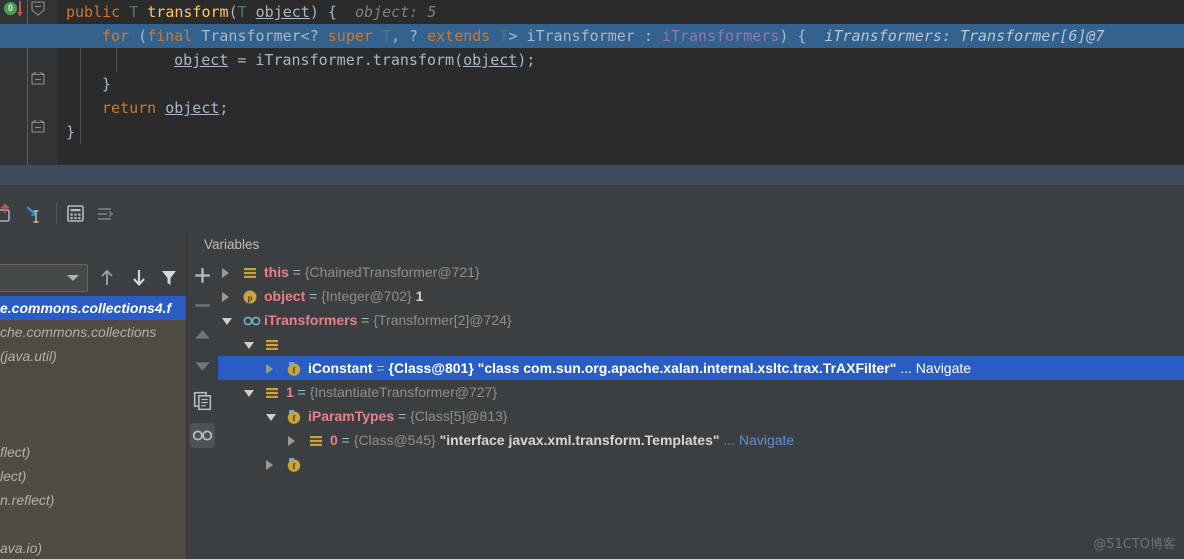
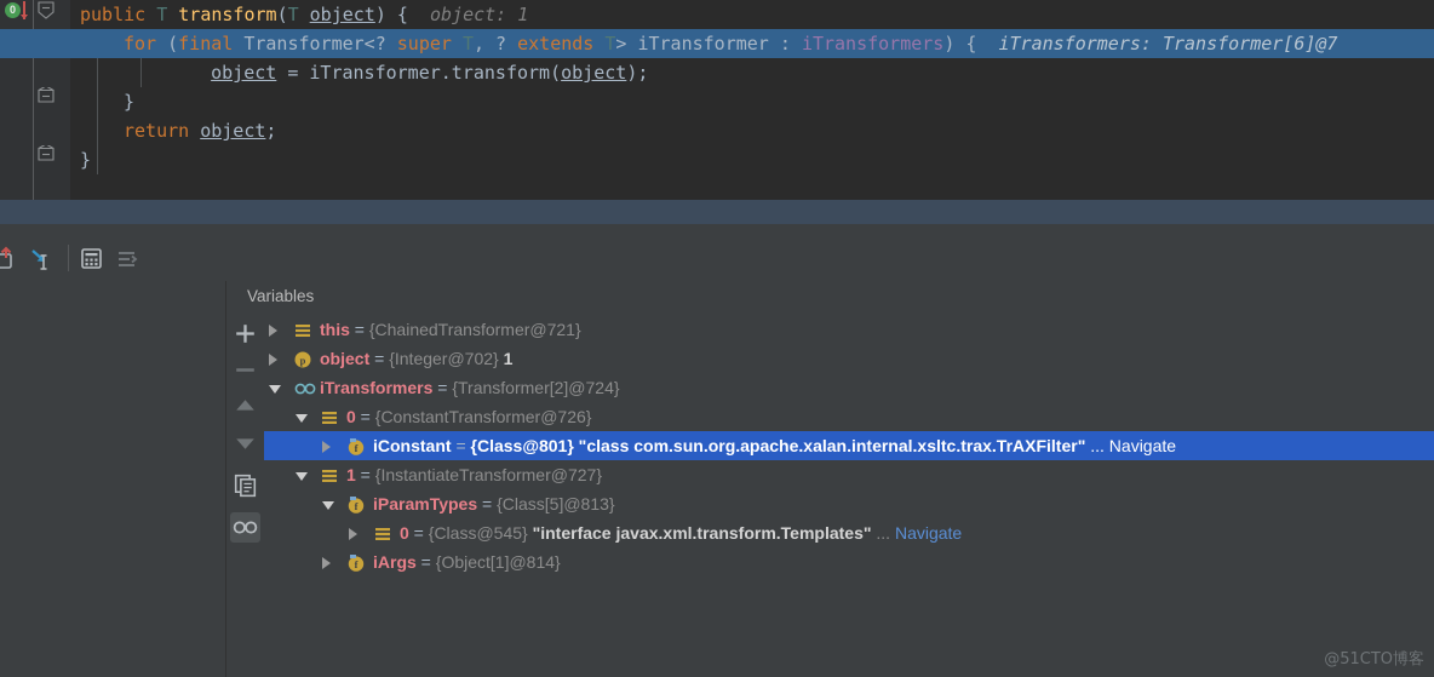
  0
- public T transform(T object) { object: 5
+ public T transform(T object) { object: 1
  for (final Transformer<? super T, ? extends T> iTransformer : iTransformers) { iTransformers: Transformer[6]@7
  object = iTransformer.transform(object);
  }
  return object;
  }
- e.commons.collections4.f
- che.commons.collections
- (java.util)
- flect)
- lect)
- n.reflect)
- ava.io)
  Variables
  this = {ChainedTransformer@721}
  p
  object = {Integer@702} 1
  iTransformers = {Transformer[2]@724}
+ 0 = {ConstantTransformer@726}
  f
  iConstant = {Class@801} "class com.sun.org.apache.xalan.internal.xsltc.trax.TrAXFilter" ... Navigate
  1 = {InstantiateTransformer@727}
  f
  iParamTypes = {Class[5]@813}
  0 = {Class@545} "interface javax.xml.transform.Templates" ... Navigate
  f
+ iArgs = {Object[1]@814}
  @51CTO博客
